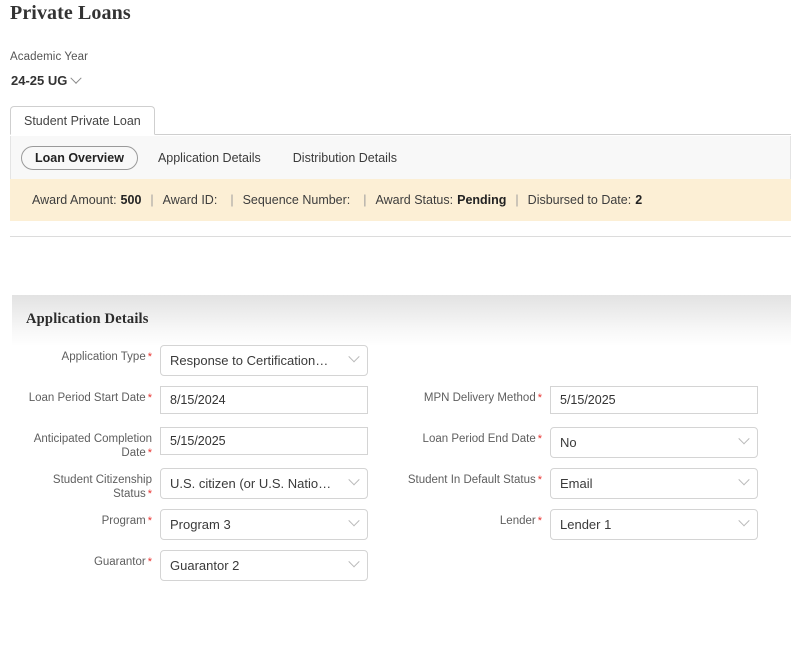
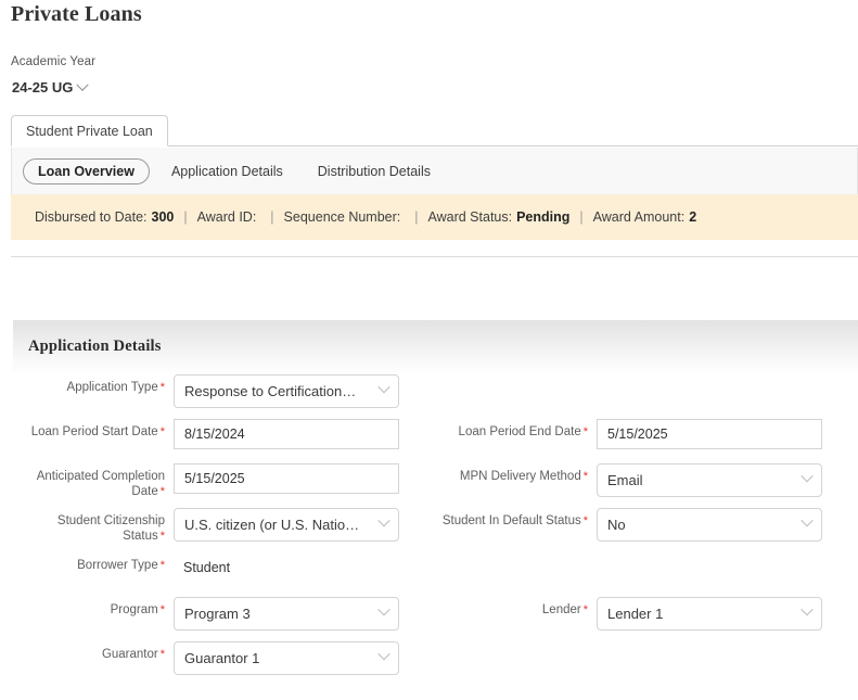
  Private Loans
  Academic Year
  24-25 UG
  Student Private Loan
  Loan Overview
  Application Details
  Distribution Details
- Award Amount:
+ Disbursed to Date:
- 500
+ 300
  |
  Award ID:
  |
  Sequence Number:
  |
  Award Status:
  Pending
  |
- Disbursed to Date:
+ Award Amount:
  2
  Application Details
  Application Type *
  Response to Certification…
  Loan Period Start Date *
  8/15/2024
- MPN Delivery Method *
+ Loan Period End Date *
  5/15/2025
  Anticipated Completion Date *
  5/15/2025
- Loan Period End Date *
+ MPN Delivery Method *
- No
+ Email
  Student Citizenship Status *
  U.S. citizen (or U.S. Natio…
  Student In Default Status *
- Email
+ No
+ Borrower Type *
+ Student
  Program *
  Program 3
  Lender *
  Lender 1
  Guarantor *
- Guarantor 2
+ Guarantor 1
